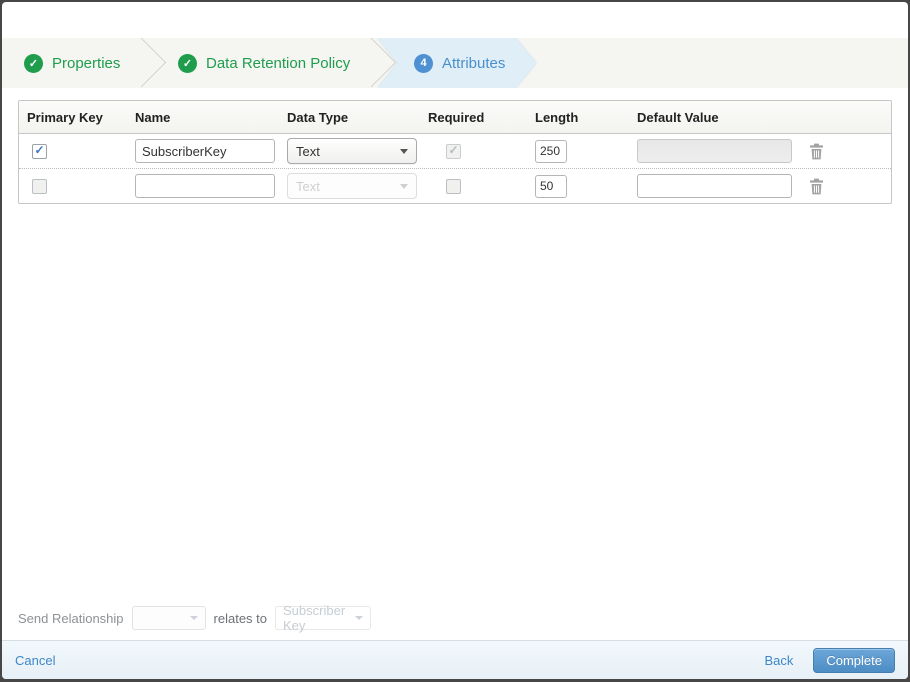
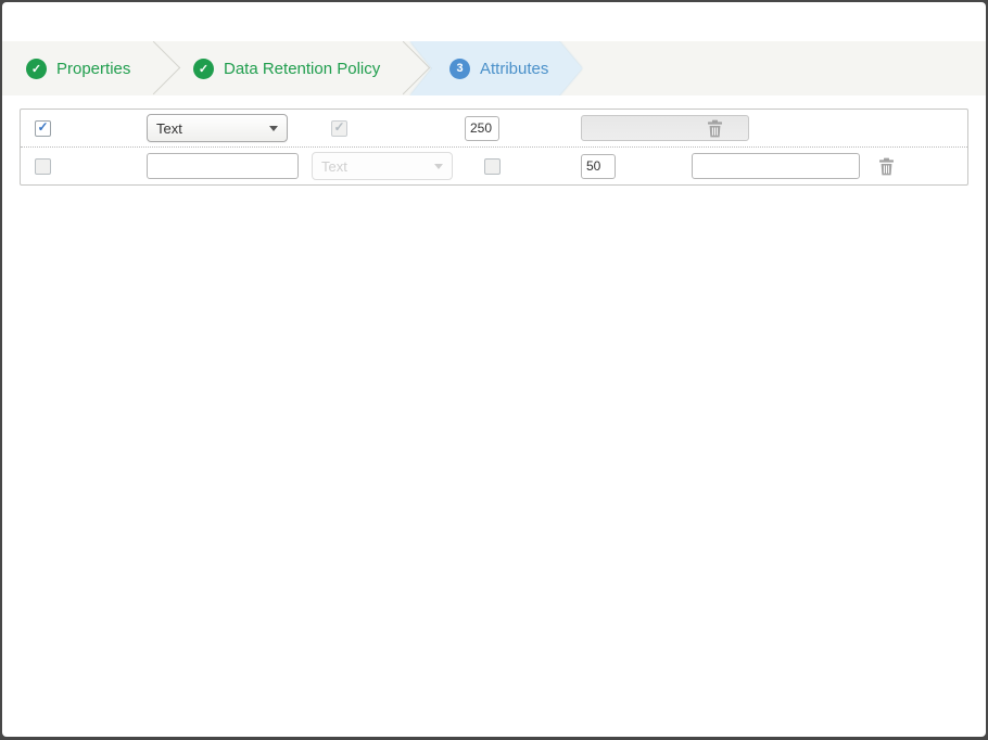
  ✓
  Properties
  ✓
  Data Retention Policy
- 4
+ 3
  Attributes
- Primary Key
- Name
- Data Type
- Required
- Length
- Default Value
- SubscriberKey
  Text
  250
  Text
  50
- Send Relationship
- relates to
- Subscriber Key
- Cancel
- Back
- Complete
